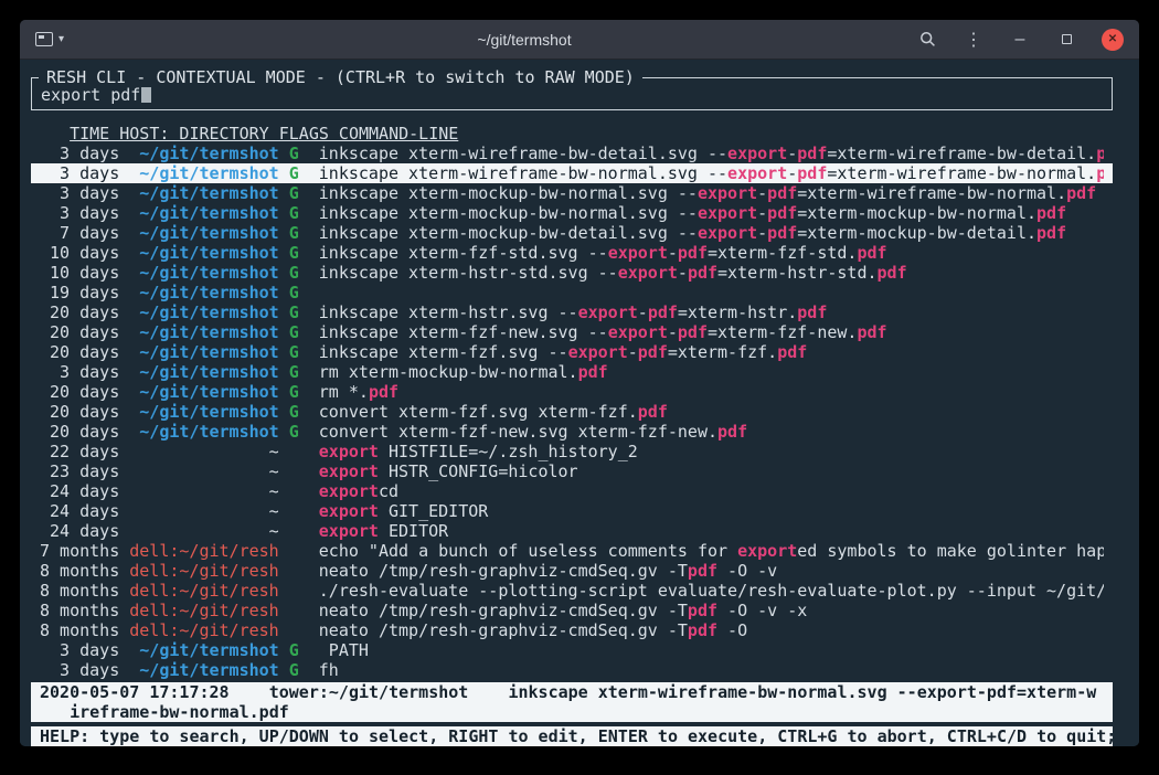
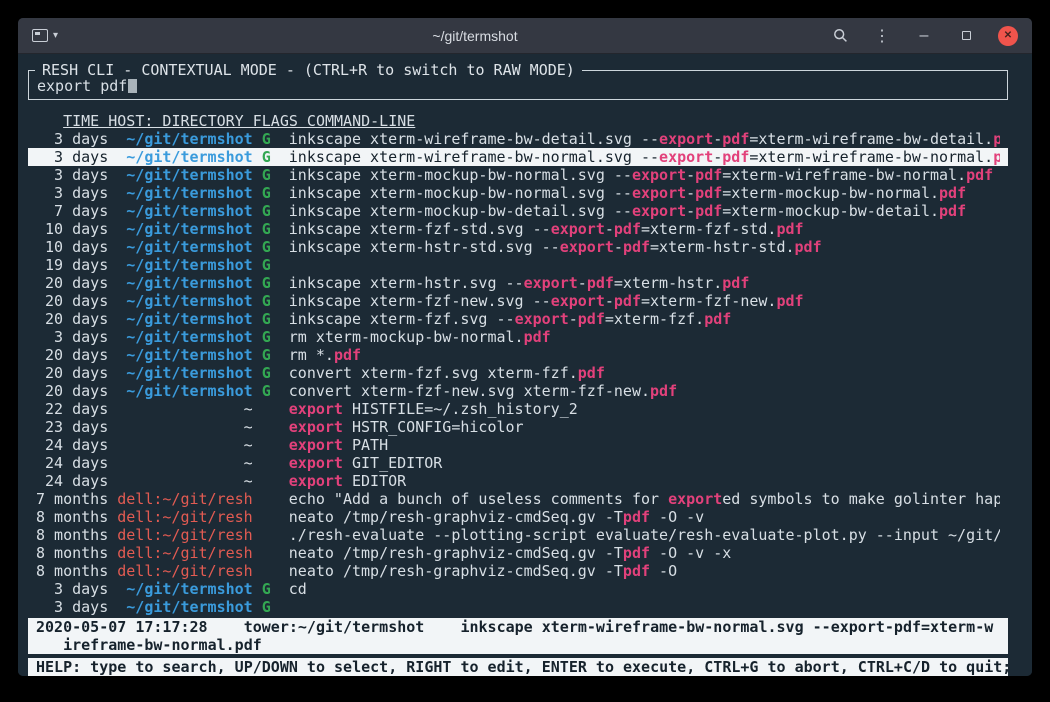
  ▾
  ~/git/termshot
  ⋮
  –
  ✕
  RESH CLI - CONTEXTUAL MODE - (CTRL+R to switch to RAW MODE)
  export pdf
  TIME HOST: DIRECTORY FLAGS COMMAND-LINE
  3 days
  ~/git/termshot
  G
  inkscape xterm-wireframe-bw-detail.svg --export-pdf=xterm-wireframe-bw-detail.p
  3 days
  ~/git/termshot
  G
  inkscape xterm-wireframe-bw-normal.svg --export-pdf=xterm-wireframe-bw-normal.p
  3 days
  ~/git/termshot
  G
  inkscape xterm-mockup-bw-normal.svg --export-pdf=xterm-wireframe-bw-normal.pdf
  3 days
  ~/git/termshot
  G
  inkscape xterm-mockup-bw-normal.svg --export-pdf=xterm-mockup-bw-normal.pdf
  7 days
  ~/git/termshot
  G
  inkscape xterm-mockup-bw-detail.svg --export-pdf=xterm-mockup-bw-detail.pdf
  10 days
  ~/git/termshot
  G
  inkscape xterm-fzf-std.svg --export-pdf=xterm-fzf-std.pdf
  10 days
  ~/git/termshot
  G
  inkscape xterm-hstr-std.svg --export-pdf=xterm-hstr-std.pdf
  19 days
  ~/git/termshot
  G
  20 days
  ~/git/termshot
  G
  inkscape xterm-hstr.svg --export-pdf=xterm-hstr.pdf
  20 days
  ~/git/termshot
  G
  inkscape xterm-fzf-new.svg --export-pdf=xterm-fzf-new.pdf
  20 days
  ~/git/termshot
  G
  inkscape xterm-fzf.svg --export-pdf=xterm-fzf.pdf
  3 days
  ~/git/termshot
  G
  rm xterm-mockup-bw-normal.pdf
  20 days
  ~/git/termshot
  G
  rm *.pdf
  20 days
  ~/git/termshot
  G
  convert xterm-fzf.svg xterm-fzf.pdf
  20 days
  ~/git/termshot
  G
  convert xterm-fzf-new.svg xterm-fzf-new.pdf
  22 days
  ~
  export HISTFILE=~/.zsh_history_2
  23 days
  ~
  export HSTR_CONFIG=hicolor
  24 days
  ~
- exportcd
+ export PATH
  24 days
  ~
  export GIT_EDITOR
  24 days
  ~
  export EDITOR
  7 months
  dell:~/git/resh
  echo "Add a bunch of useless comments for exported symbols to make golinter hap
  8 months
  dell:~/git/resh
  neato /tmp/resh-graphviz-cmdSeq.gv -Tpdf -O -v
  8 months
  dell:~/git/resh
  ./resh-evaluate --plotting-script evaluate/resh-evaluate-plot.py --input ~/git/
  8 months
  dell:~/git/resh
  neato /tmp/resh-graphviz-cmdSeq.gv -Tpdf -O -v -x
  8 months
  dell:~/git/resh
  neato /tmp/resh-graphviz-cmdSeq.gv -Tpdf -O
  3 days
  ~/git/termshot
  G
- PATH
+ cd
  3 days
  ~/git/termshot
  G
- fh
  2020-05-07 17:17:28 tower:~/git/termshot inkscape xterm-wireframe-bw-normal.svg --export-pdf=xterm-w
  ireframe-bw-normal.pdf
  HELP: type to search, UP/DOWN to select, RIGHT to edit, ENTER to execute, CTRL+G to abort, CTRL+C/D to quit;
